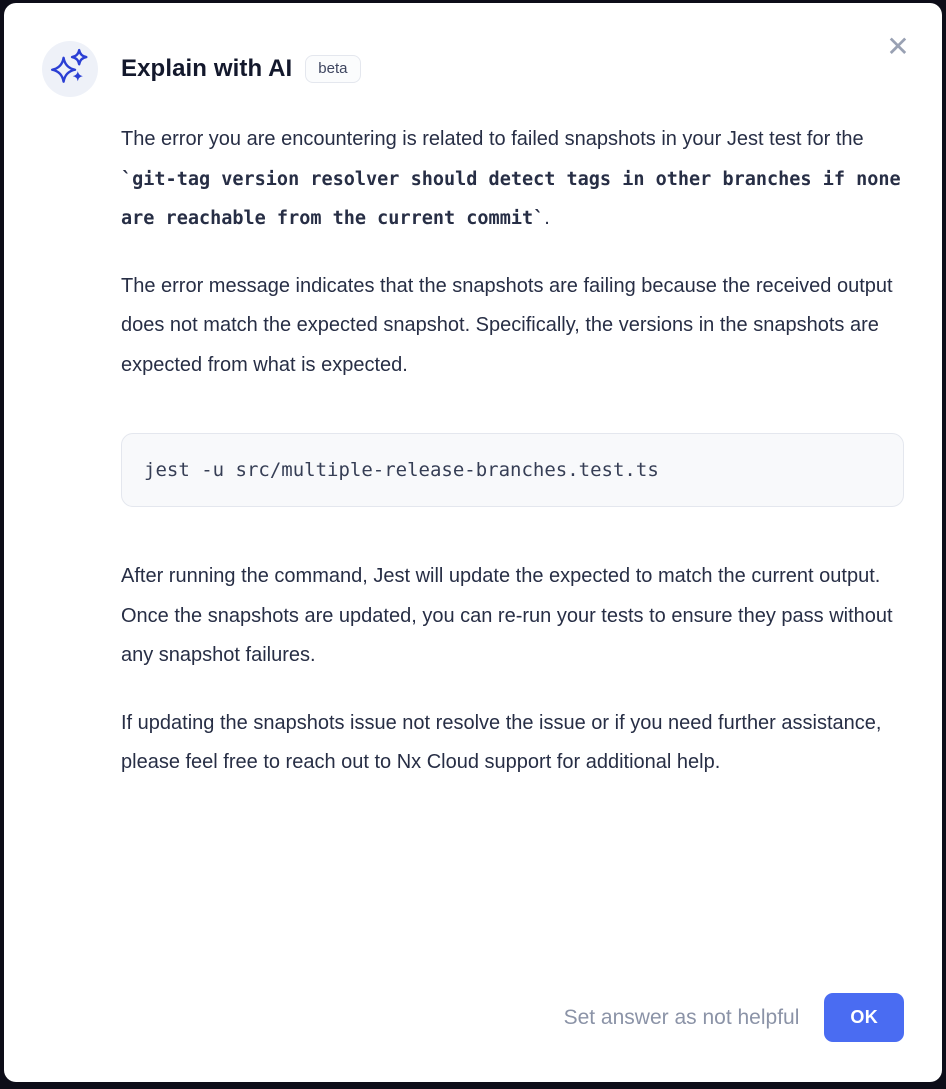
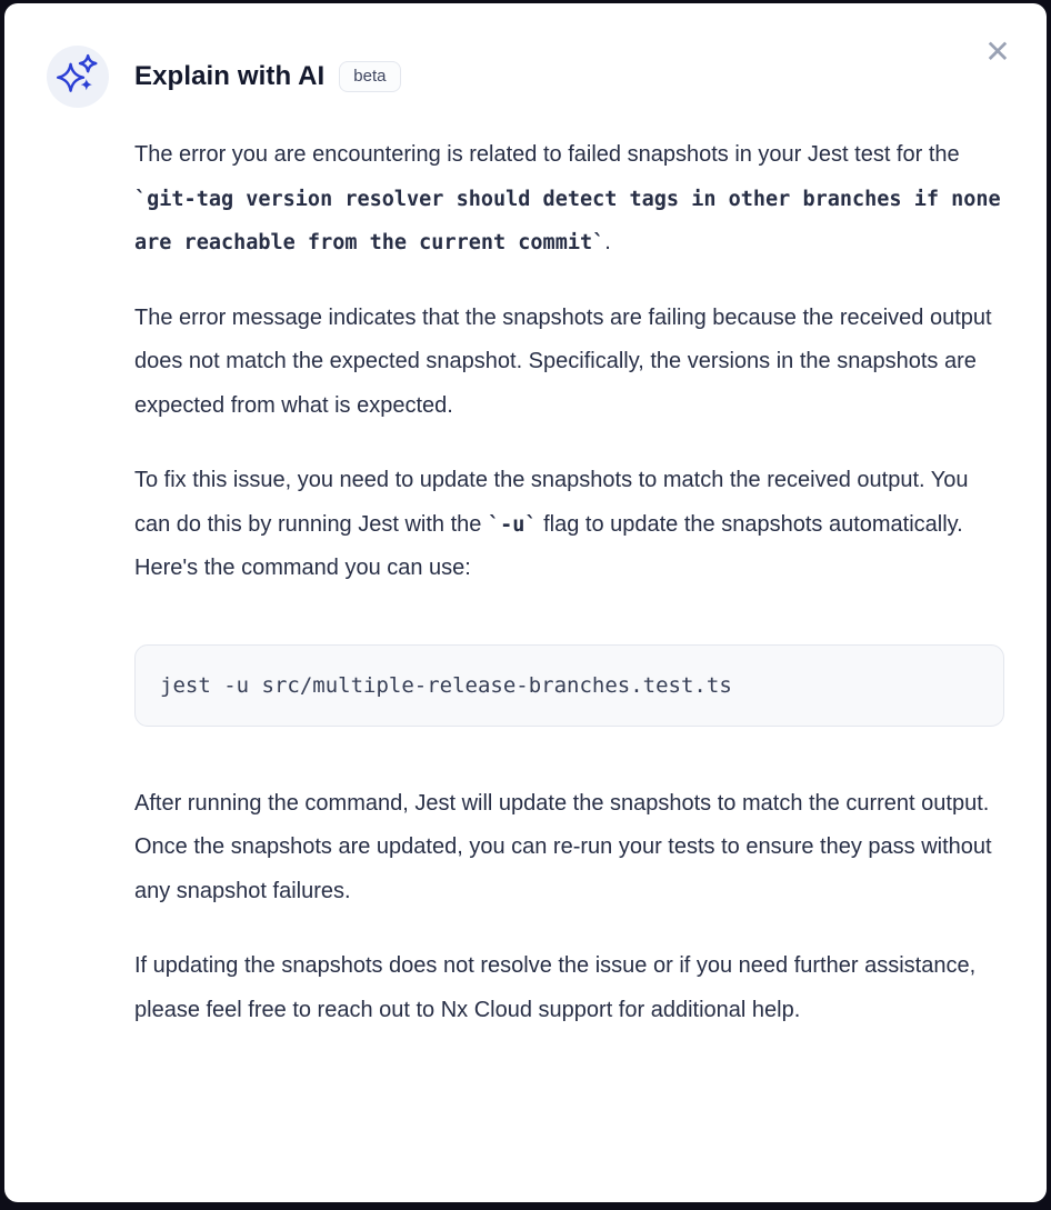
  Explain with AI
  beta
  ✕
  The error you are encountering is related to failed snapshots in your Jest test for the `git-tag version resolver should detect tags in other branches if none are reachable from the current commit`.
  The error message indicates that the snapshots are failing because the received output does not match the expected snapshot. Specifically, the versions in the snapshots are expected from what is expected.
+ To fix this issue, you need to update the snapshots to match the received output. You can do this by running Jest with the `-u` flag to update the snapshots automatically. Here's the command you can use:
  jest -u src/multiple-release-branches.test.ts
- After running the command, Jest will update the expected to match the current output. Once the snapshots are updated, you can re-run your tests to ensure they pass without any snapshot failures.
+ After running the command, Jest will update the snapshots to match the current output. Once the snapshots are updated, you can re-run your tests to ensure they pass without any snapshot failures.
- If updating the snapshots issue not resolve the issue or if you need further assistance, please feel free to reach out to Nx Cloud support for additional help.
+ If updating the snapshots does not resolve the issue or if you need further assistance, please feel free to reach out to Nx Cloud support for additional help.
- Set answer as not helpful
- OK
